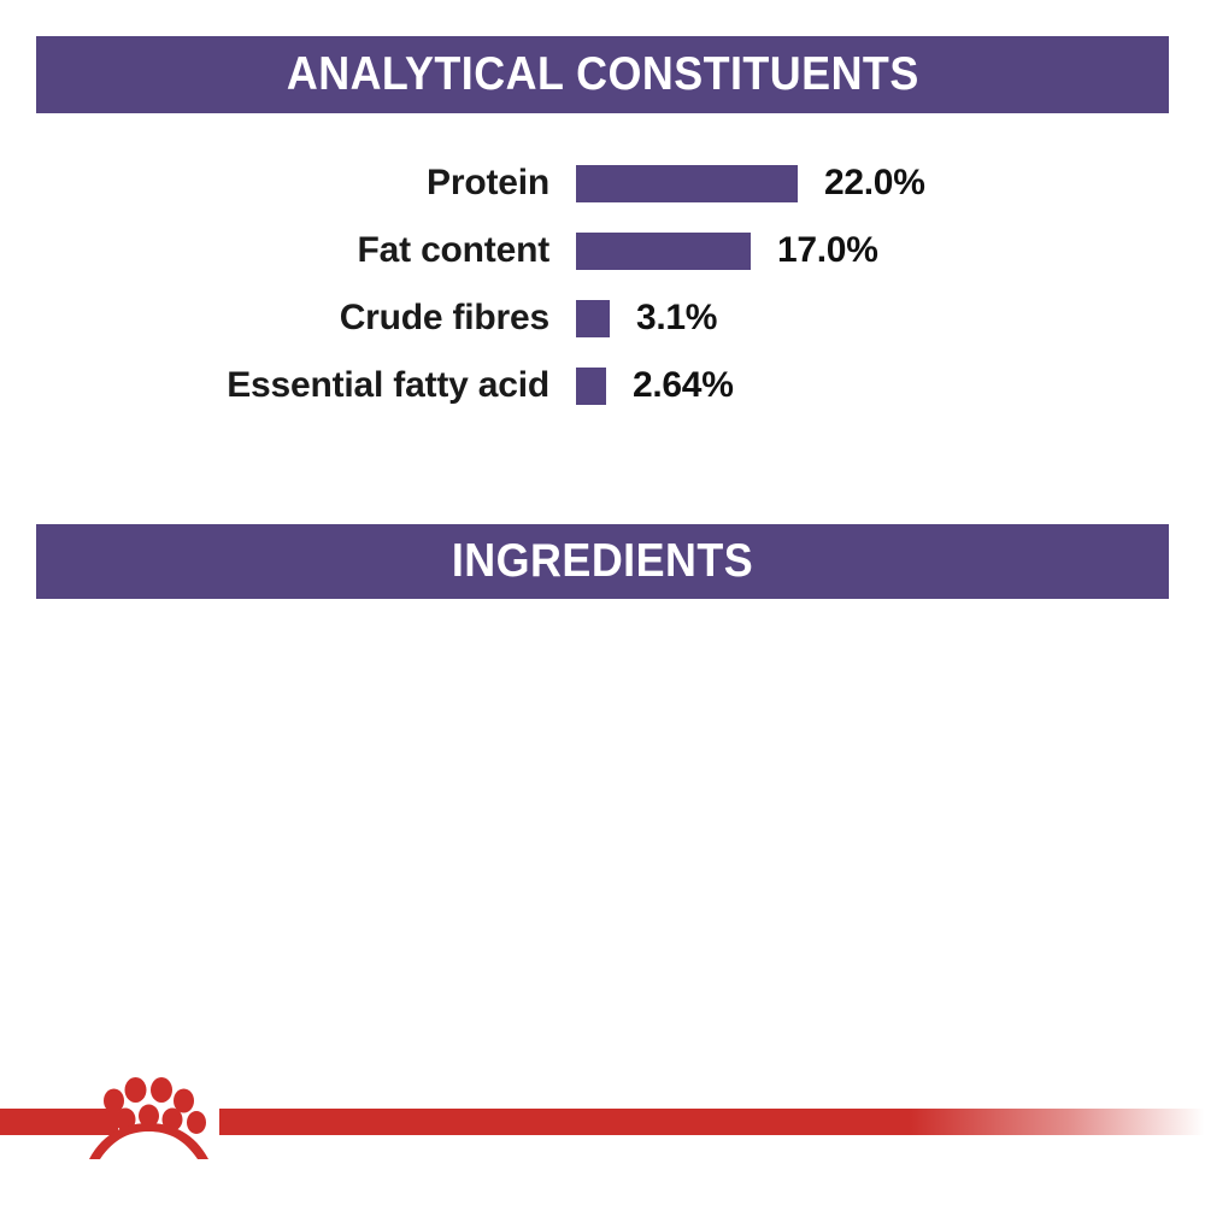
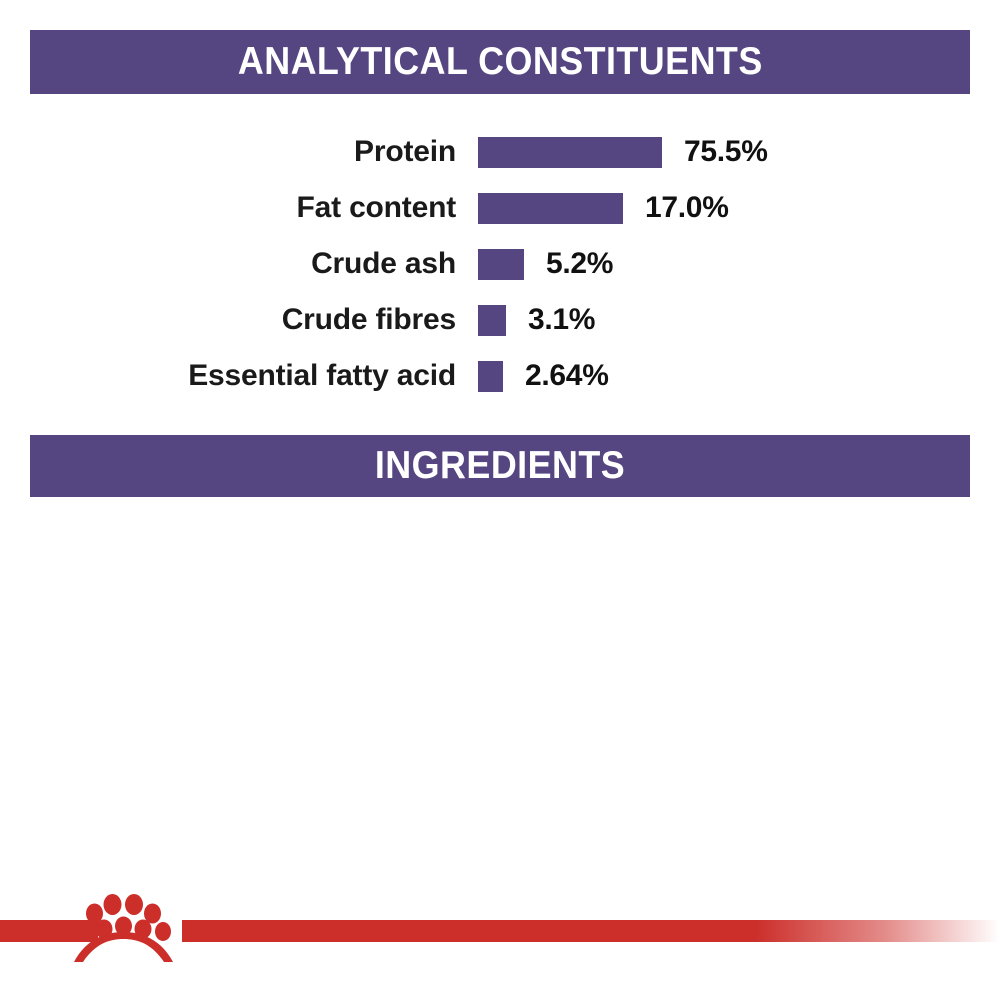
  ANALYTICAL CONSTITUENTS
  Protein
- 22.0%
+ 75.5%
  Fat content
  17.0%
+ Crude ash
+ 5.2%
  Crude fibres
  3.1%
  Essential fatty acid
  2.64%
  INGREDIENTS
